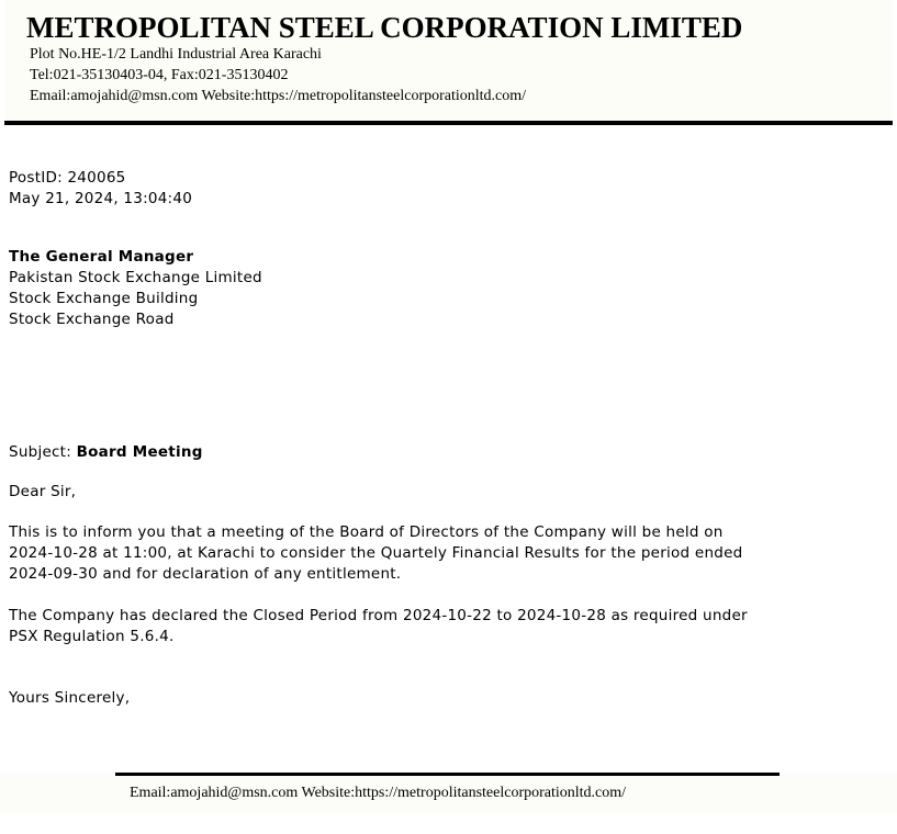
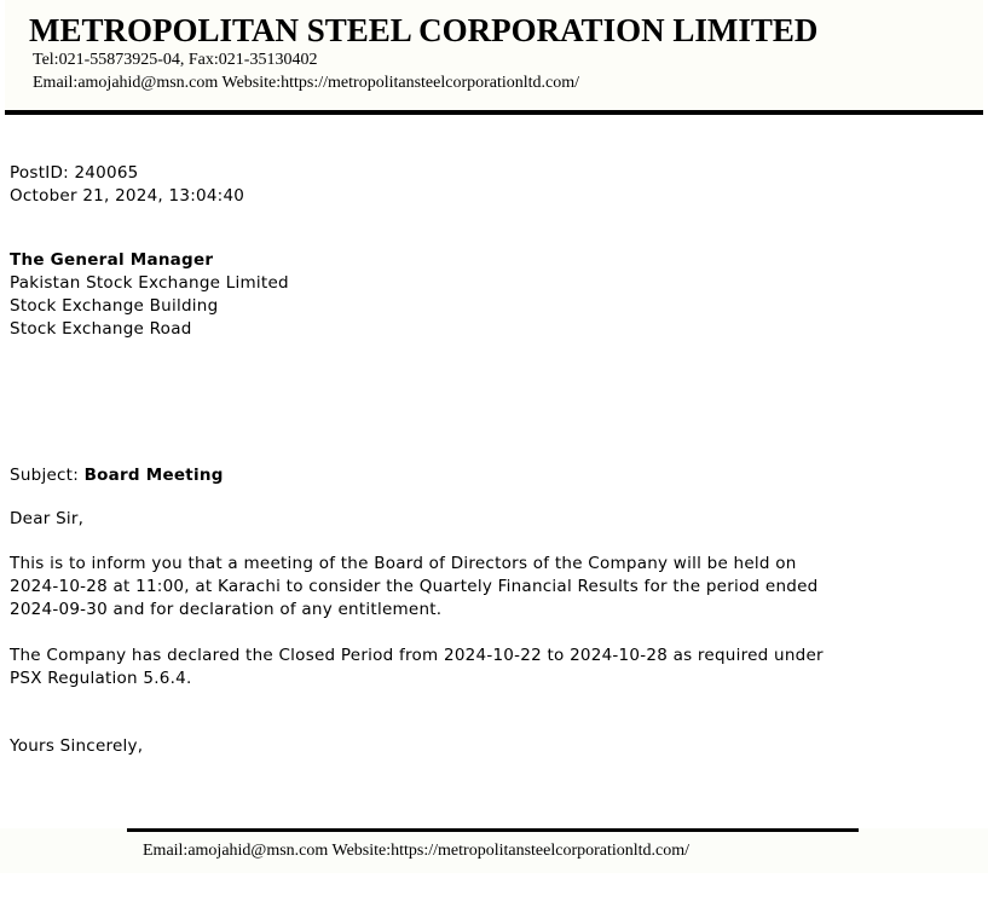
  METROPOLITAN STEEL CORPORATION LIMITED
- Plot No.HE-1/2 Landhi Industrial Area Karachi
- Tel:021-35130403-04, Fax:021-35130402
+ Tel:021-55873925-04, Fax:021-35130402
  Email:amojahid@msn.com Website:https://metropolitansteelcorporationltd.com/
  PostID: 240065
- May 21, 2024, 13:04:40
+ October 21, 2024, 13:04:40
  The General Manager
  Pakistan Stock Exchange Limited
  Stock Exchange Building
  Stock Exchange Road
  Subject: Board Meeting
  Dear Sir,
  This is to inform you that a meeting of the Board of Directors of the Company will be held on
  2024-10-28 at 11:00, at Karachi to consider the Quartely Financial Results for the period ended
  2024-09-30 and for declaration of any entitlement.
  The Company has declared the Closed Period from 2024-10-22 to 2024-10-28 as required under
  PSX Regulation 5.6.4.
  Yours Sincerely,
  Email:amojahid@msn.com Website:https://metropolitansteelcorporationltd.com/
